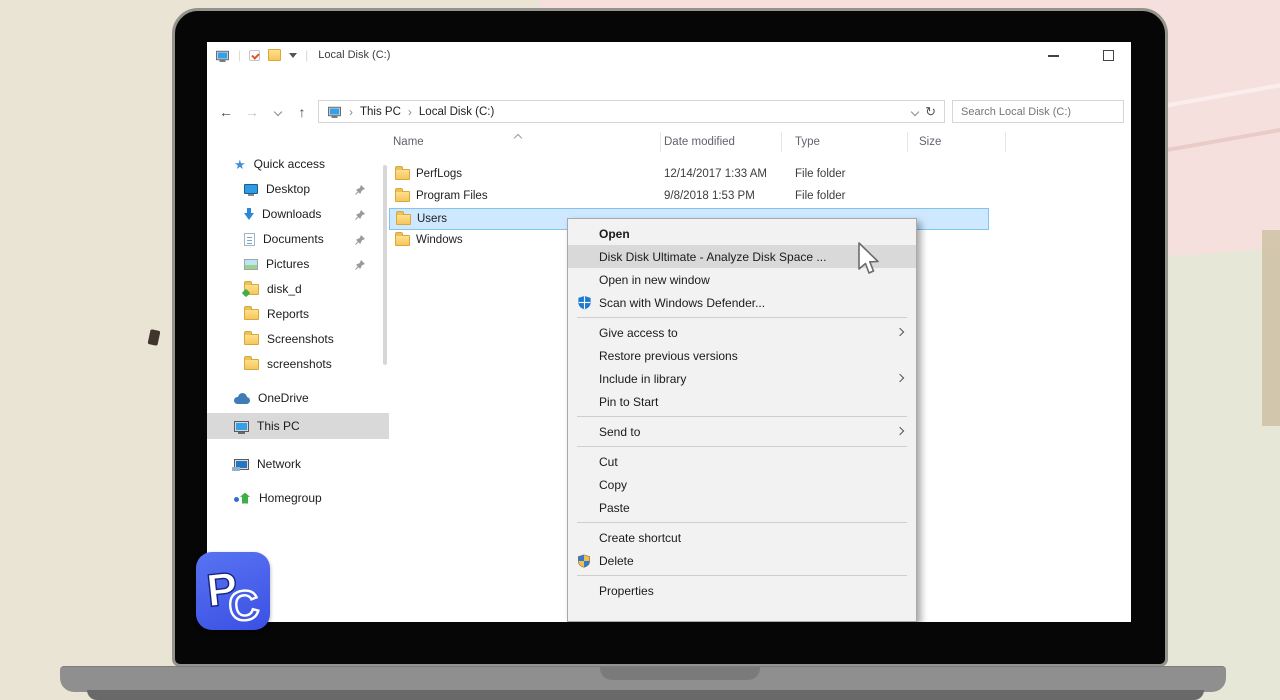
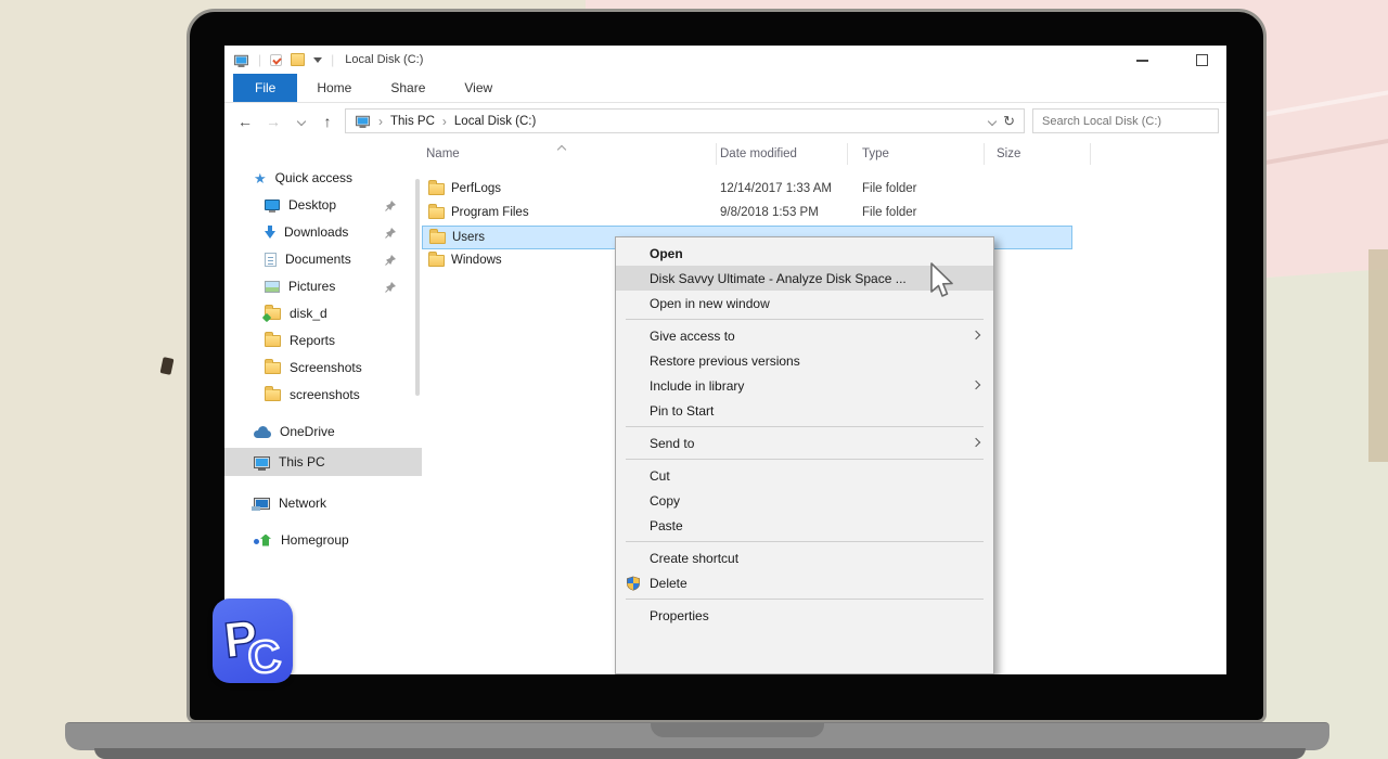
  |
  |
  Local Disk (C:)
+ File
+ Home
+ Share
+ View
  ←
  →
  ↑
  ›
  This PC
  ›
  Local Disk (C:)
  ↻
  Search Local Disk (C:)
  ★
  Quick access
  Desktop
  Downloads
  Documents
  Pictures
  disk_d
  Reports
  Screenshots
  screenshots
  OneDrive
  This PC
  Network
  Homegroup
  Name
  Date modified
  Type
  Size
  PerfLogs
  12/14/2017 1:33 AM
  File folder
  Program Files
  9/8/2018 1:53 PM
  File folder
  Users
  Windows
  Open
- Disk Disk Ultimate - Analyze Disk Space ...
+ Disk Savvy Ultimate - Analyze Disk Space ...
  Open in new window
- Scan with Windows Defender...
  Give access to
  Restore previous versions
  Include in library
  Pin to Start
  Send to
  Cut
  Copy
  Paste
  Create shortcut
  Delete
  Properties
